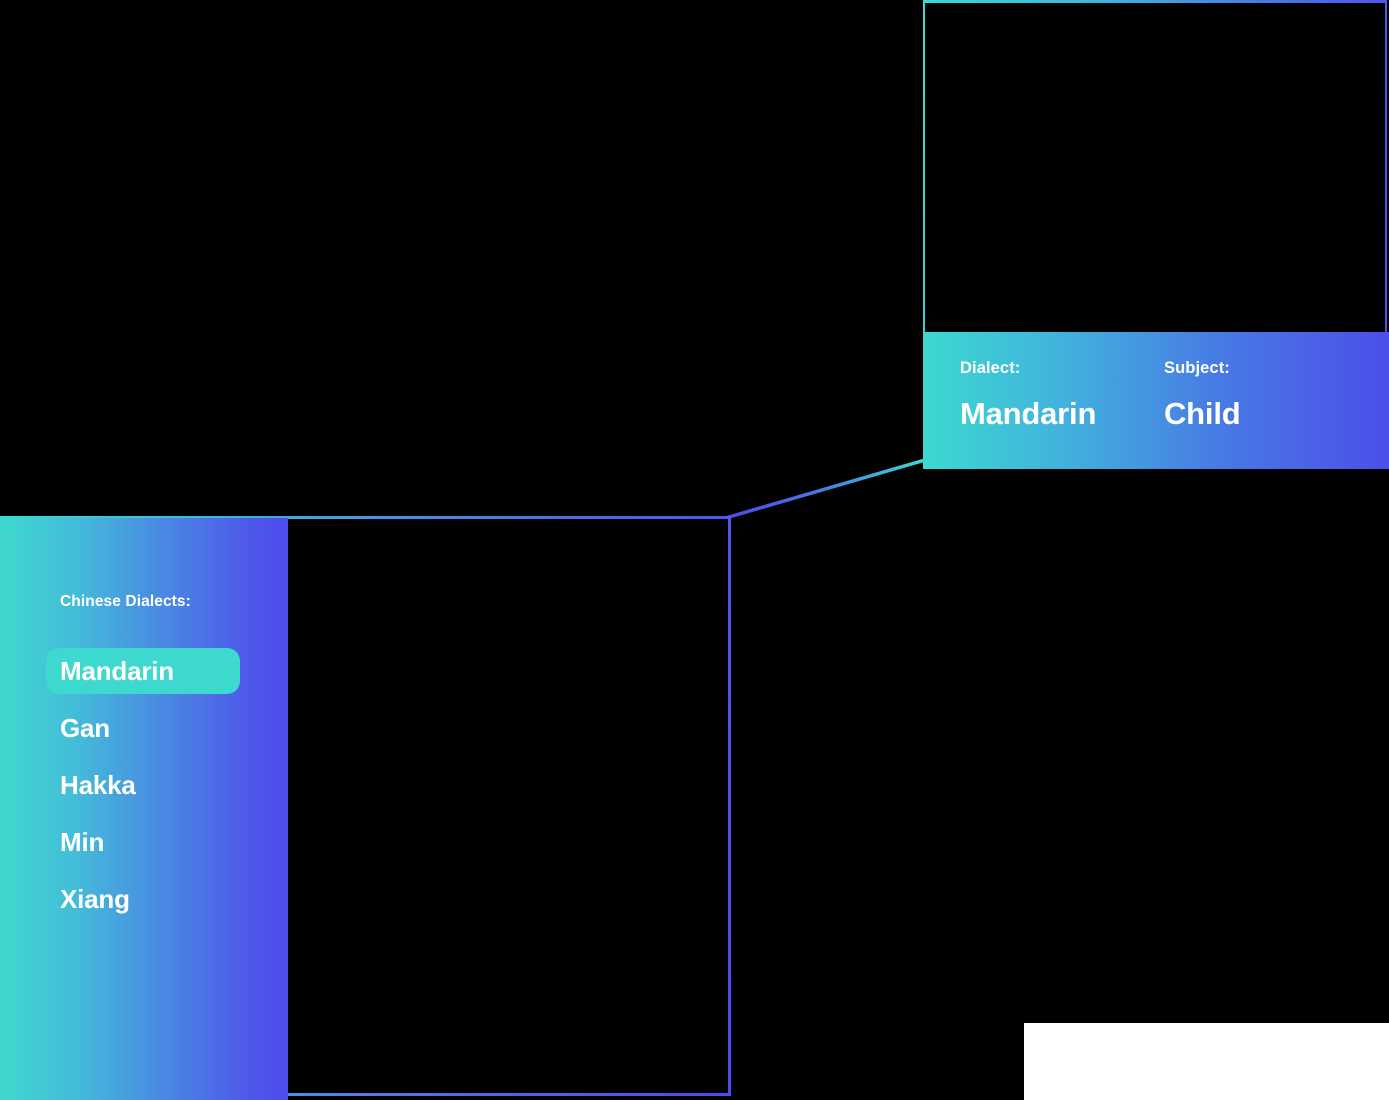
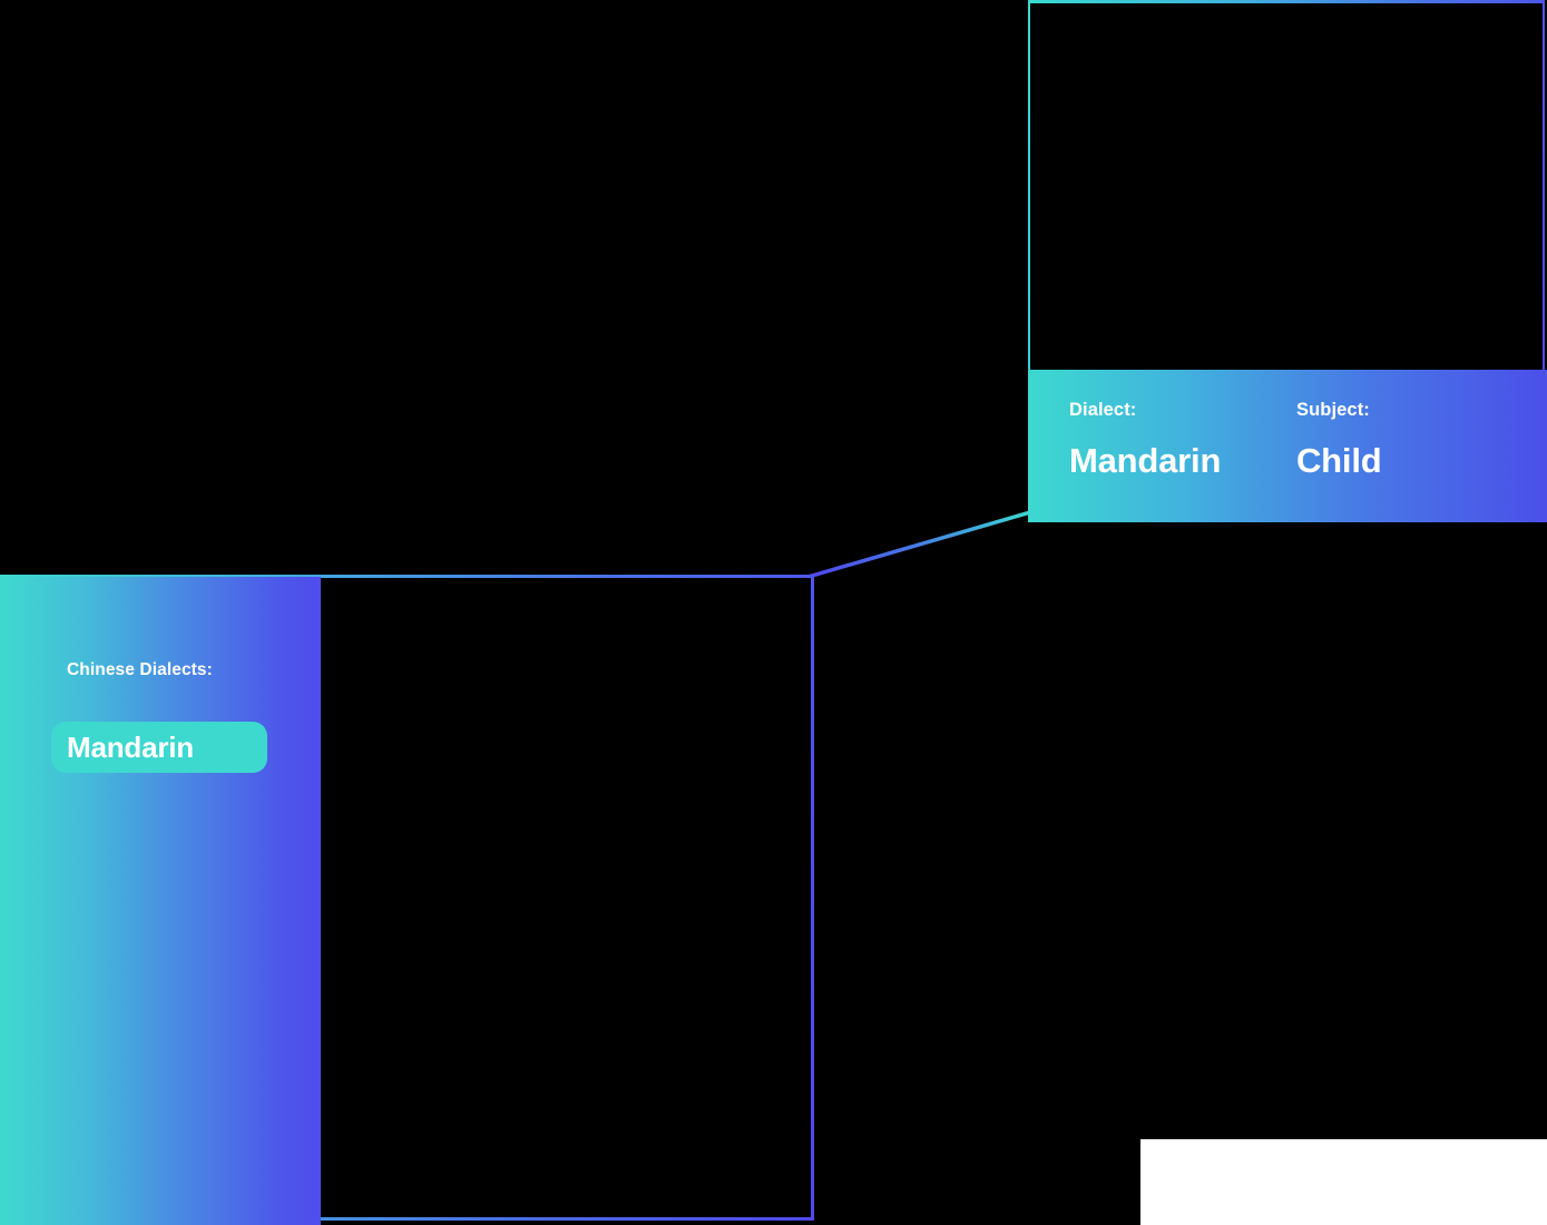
  Dialect:
  Mandarin
  Subject:
  Child
  Chinese Dialects:
  Mandarin
- Gan
- Hakka
- Min
- Xiang
